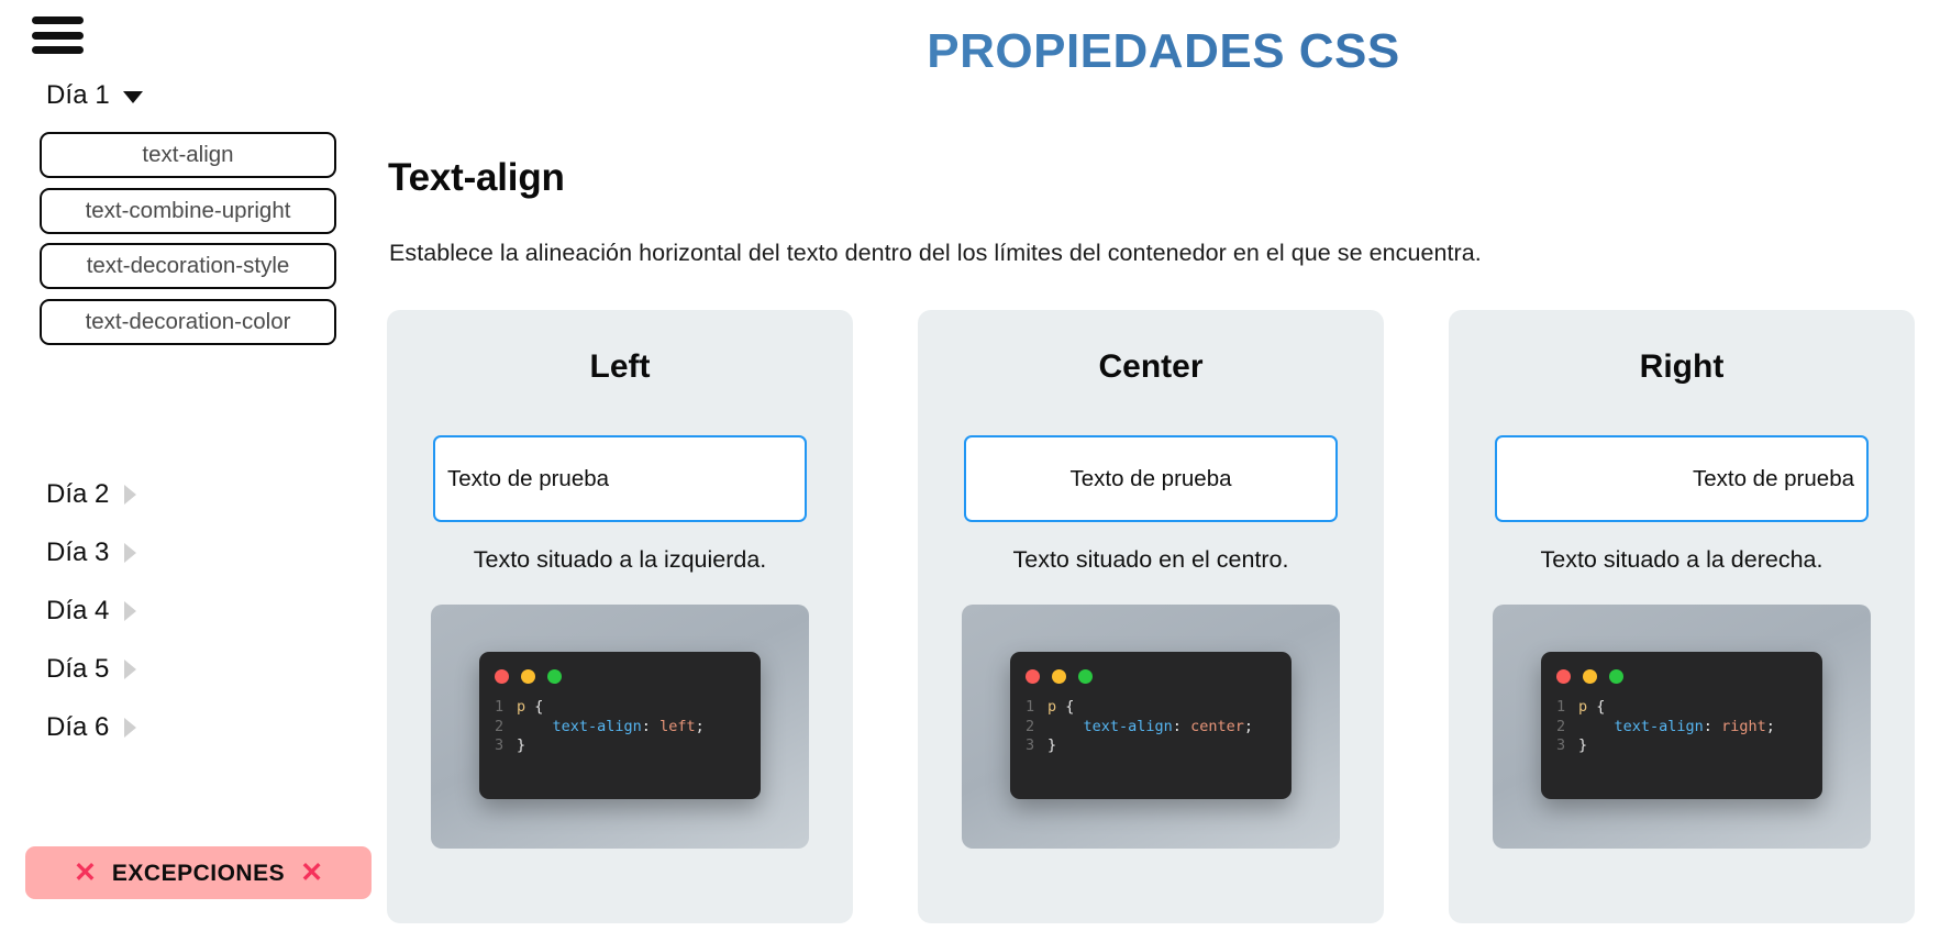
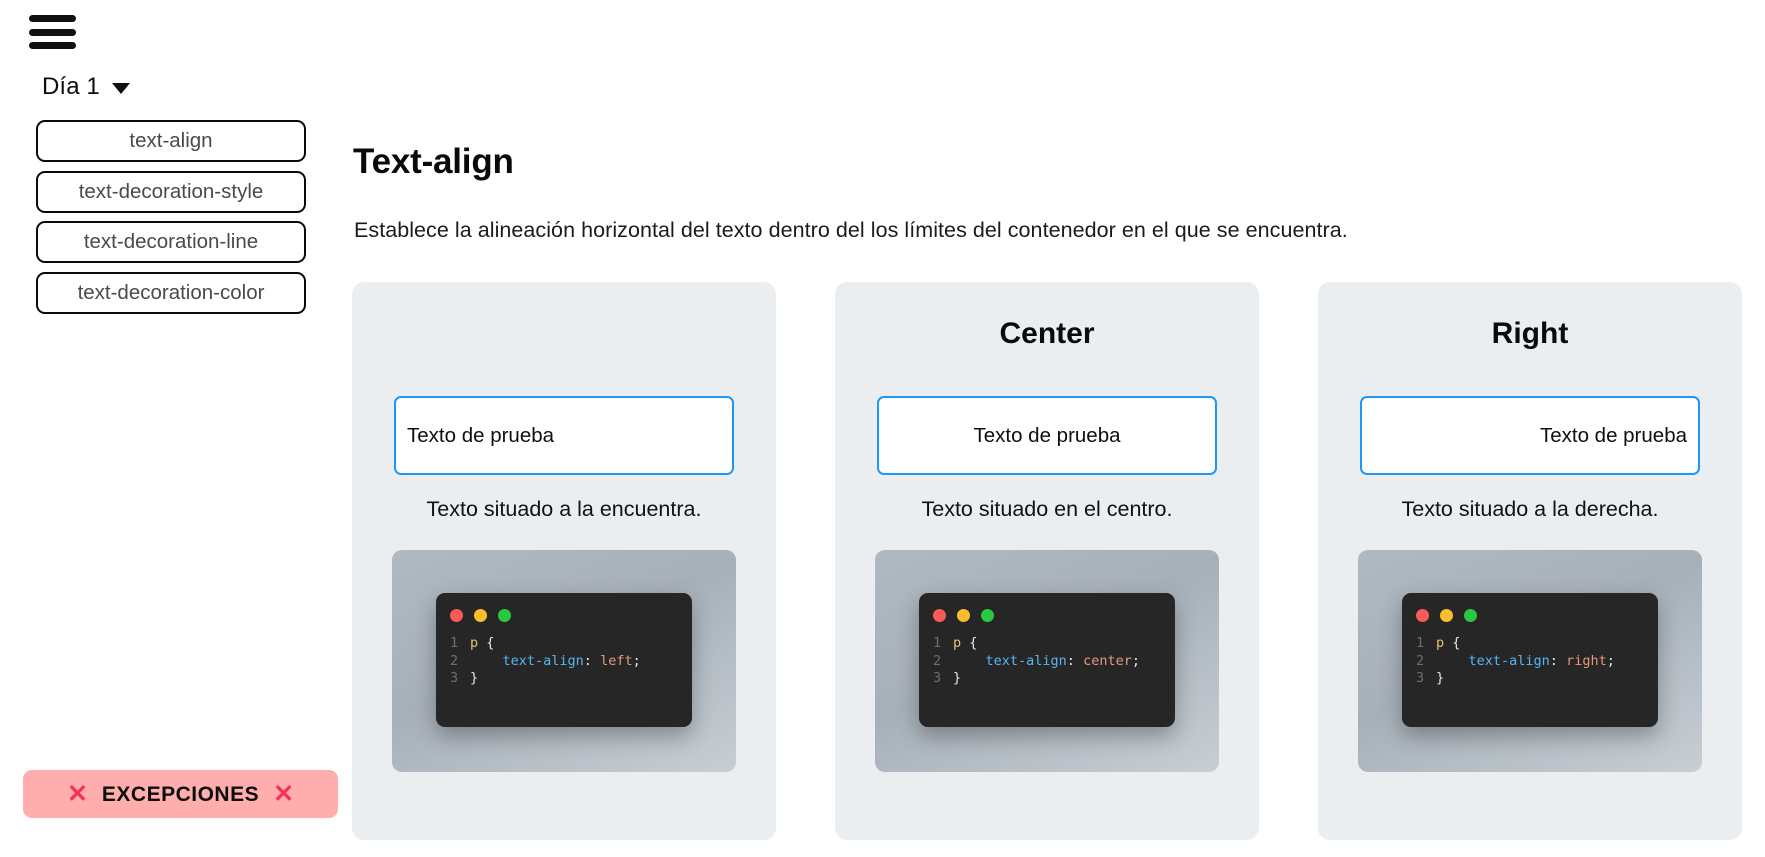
  Día 1
  text-align
- text-combine-upright
  text-decoration-style
+ text-decoration-line
  text-decoration-color
- Día 2
- Día 3
- Día 4
- Día 5
- Día 6
  ✕
  EXCEPCIONES
  ✕
- PROPIEDADES CSS
  Text-align
  Establece la alineación horizontal del texto dentro del los límites del contenedor en el que se encuentra.
- Left
  Texto de prueba
- Texto situado a la izquierda.
+ Texto situado a la encuentra.
  1 p {
  2 text-align: left;
  3 }
  Center
  Texto de prueba
  Texto situado en el centro.
  1 p {
  2 text-align: center;
  3 }
  Right
  Texto de prueba
  Texto situado a la derecha.
  1 p {
  2 text-align: right;
  3 }
